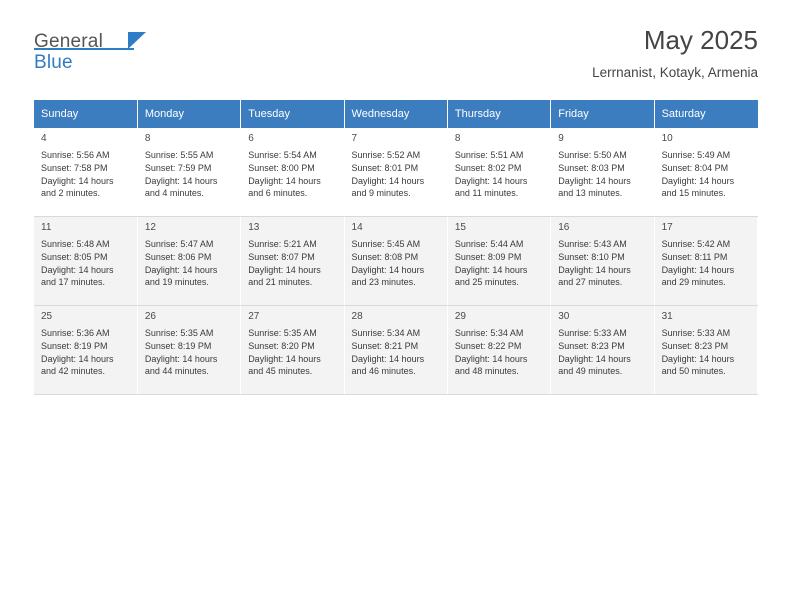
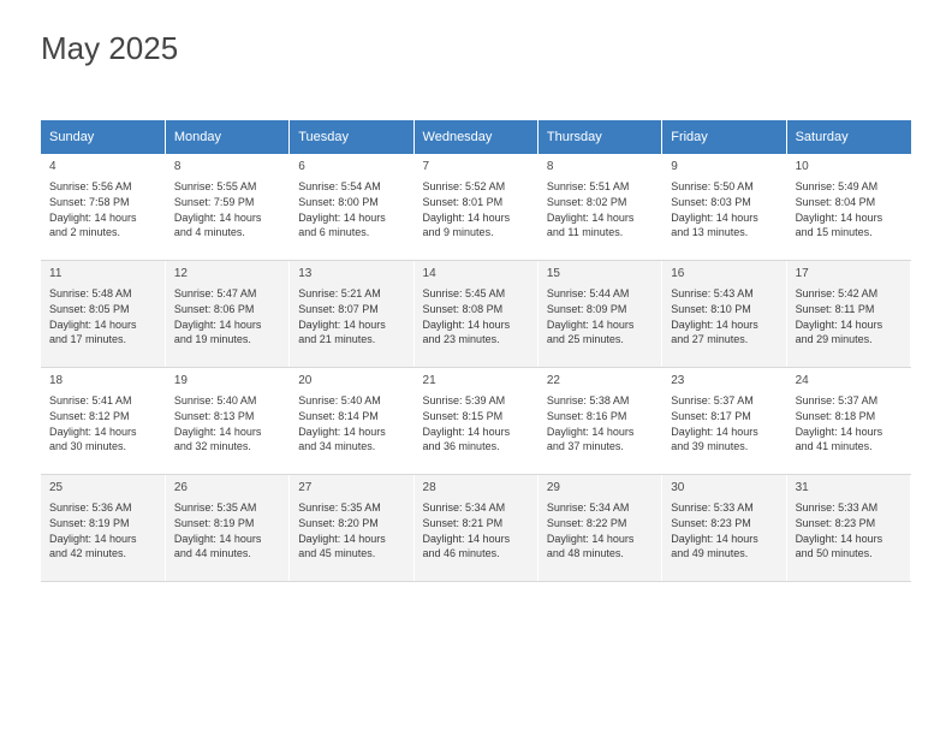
- General
- Blue
  May 2025
- Lerrnanist, Kotayk, Armenia
  Sunday	Monday	Tuesday	Wednesday	Thursday	Friday	Saturday
  4Sunrise: 5:56 AMSunset: 7:58 PMDaylight: 14 hoursand 2 minutes.	8Sunrise: 5:55 AMSunset: 7:59 PMDaylight: 14 hoursand 4 minutes.	6Sunrise: 5:54 AMSunset: 8:00 PMDaylight: 14 hoursand 6 minutes.	7Sunrise: 5:52 AMSunset: 8:01 PMDaylight: 14 hoursand 9 minutes.	8Sunrise: 5:51 AMSunset: 8:02 PMDaylight: 14 hoursand 11 minutes.	9Sunrise: 5:50 AMSunset: 8:03 PMDaylight: 14 hoursand 13 minutes.	10Sunrise: 5:49 AMSunset: 8:04 PMDaylight: 14 hoursand 15 minutes.
  11Sunrise: 5:48 AMSunset: 8:05 PMDaylight: 14 hoursand 17 minutes.	12Sunrise: 5:47 AMSunset: 8:06 PMDaylight: 14 hoursand 19 minutes.	13Sunrise: 5:21 AMSunset: 8:07 PMDaylight: 14 hoursand 21 minutes.	14Sunrise: 5:45 AMSunset: 8:08 PMDaylight: 14 hoursand 23 minutes.	15Sunrise: 5:44 AMSunset: 8:09 PMDaylight: 14 hoursand 25 minutes.	16Sunrise: 5:43 AMSunset: 8:10 PMDaylight: 14 hoursand 27 minutes.	17Sunrise: 5:42 AMSunset: 8:11 PMDaylight: 14 hoursand 29 minutes.
+ 18Sunrise: 5:41 AMSunset: 8:12 PMDaylight: 14 hoursand 30 minutes.	19Sunrise: 5:40 AMSunset: 8:13 PMDaylight: 14 hoursand 32 minutes.	20Sunrise: 5:40 AMSunset: 8:14 PMDaylight: 14 hoursand 34 minutes.	21Sunrise: 5:39 AMSunset: 8:15 PMDaylight: 14 hoursand 36 minutes.	22Sunrise: 5:38 AMSunset: 8:16 PMDaylight: 14 hoursand 37 minutes.	23Sunrise: 5:37 AMSunset: 8:17 PMDaylight: 14 hoursand 39 minutes.	24Sunrise: 5:37 AMSunset: 8:18 PMDaylight: 14 hoursand 41 minutes.
  25Sunrise: 5:36 AMSunset: 8:19 PMDaylight: 14 hoursand 42 minutes.	26Sunrise: 5:35 AMSunset: 8:19 PMDaylight: 14 hoursand 44 minutes.	27Sunrise: 5:35 AMSunset: 8:20 PMDaylight: 14 hoursand 45 minutes.	28Sunrise: 5:34 AMSunset: 8:21 PMDaylight: 14 hoursand 46 minutes.	29Sunrise: 5:34 AMSunset: 8:22 PMDaylight: 14 hoursand 48 minutes.	30Sunrise: 5:33 AMSunset: 8:23 PMDaylight: 14 hoursand 49 minutes.	31Sunrise: 5:33 AMSunset: 8:23 PMDaylight: 14 hoursand 50 minutes.
